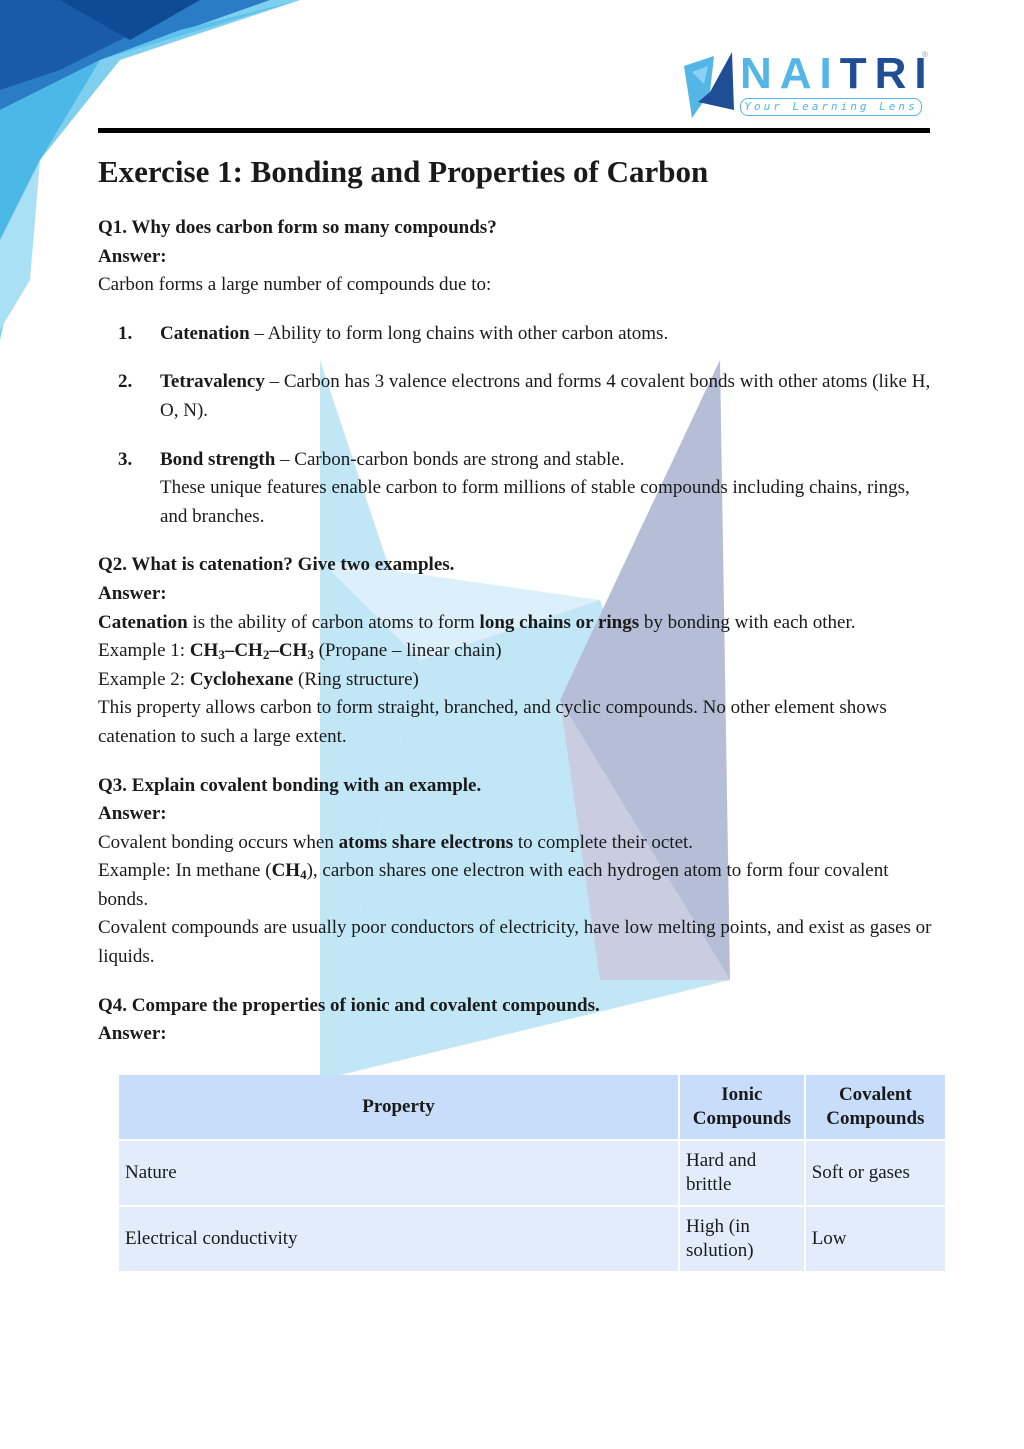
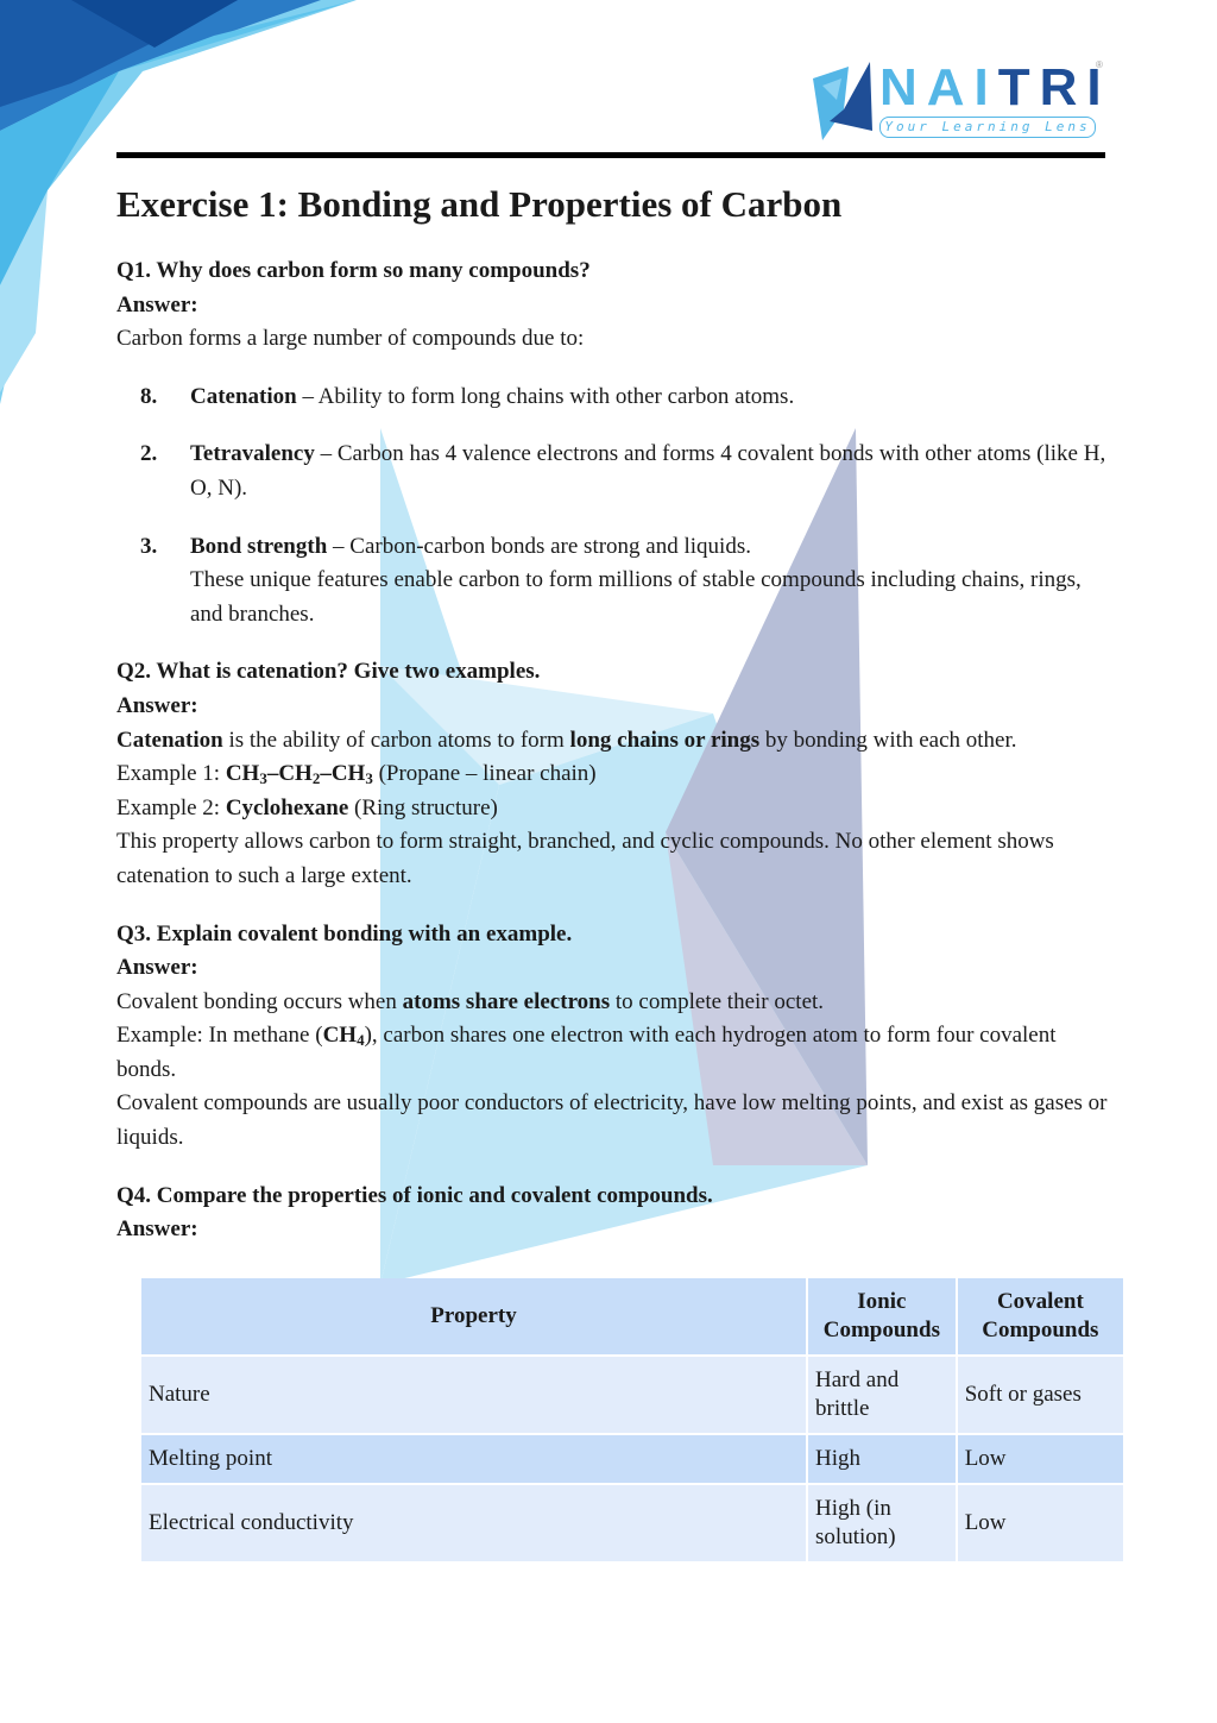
  NAITRI
  ®
  Your Learning Lens
  Exercise 1: Bonding and Properties of Carbon
  Q1. Why does carbon form so many compounds?
  Answer:
  Carbon forms a large number of compounds due to:
- 1.
+ 8.
  Catenation – Ability to form long chains with other carbon atoms.
  2.
- Tetravalency – Carbon has 3 valence electrons and forms 4 covalent bonds with other atoms (like H, O, N).
+ Tetravalency – Carbon has 4 valence electrons and forms 4 covalent bonds with other atoms (like H, O, N).
  3.
- Bond strength – Carbon-carbon bonds are strong and stable.
+ Bond strength – Carbon-carbon bonds are strong and liquids.
  These unique features enable carbon to form millions of stable compounds including chains, rings, and branches.
  Q2. What is catenation? Give two examples.
  Answer:
  Catenation is the ability of carbon atoms to form long chains or rings by bonding with each other.
  Example 1: CH3–CH2–CH3 (Propane – linear chain)
  Example 2: Cyclohexane (Ring structure)
  This property allows carbon to form straight, branched, and cyclic compounds. No other element shows catenation to such a large extent.
  Q3. Explain covalent bonding with an example.
  Answer:
  Covalent bonding occurs when atoms share electrons to complete their octet.
  Example: In methane (CH4), carbon shares one electron with each hydrogen atom to form four covalent bonds.
  Covalent compounds are usually poor conductors of electricity, have low melting points, and exist as gases or liquids.
  Q4. Compare the properties of ionic and covalent compounds.
  Answer:
  Property	Ionic Compounds	Covalent Compounds
  Nature	Hard and brittle	Soft or gases
+ Melting point	High	Low
  Electrical conductivity	High (in solution)	Low
